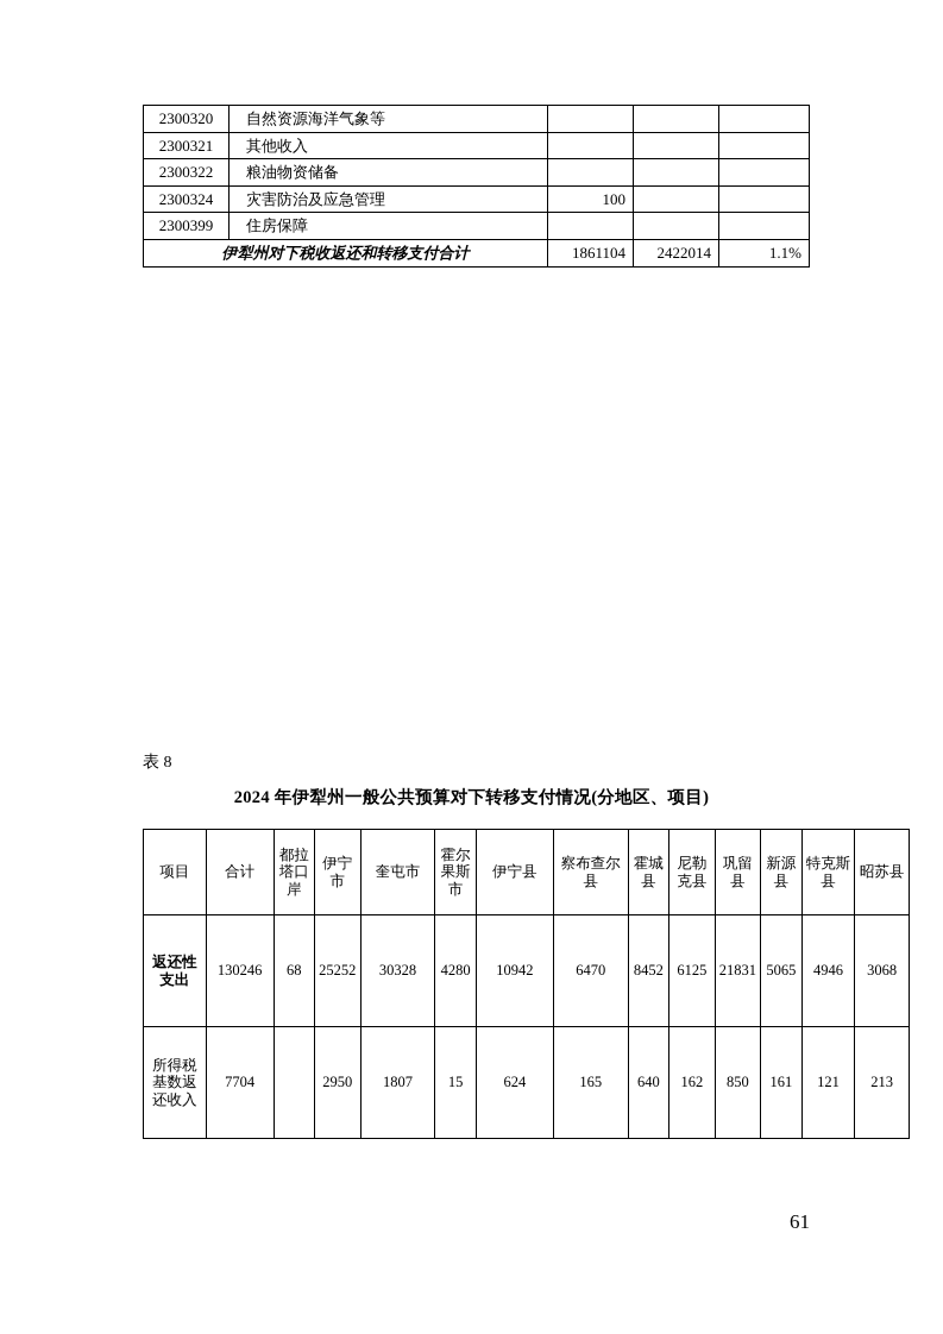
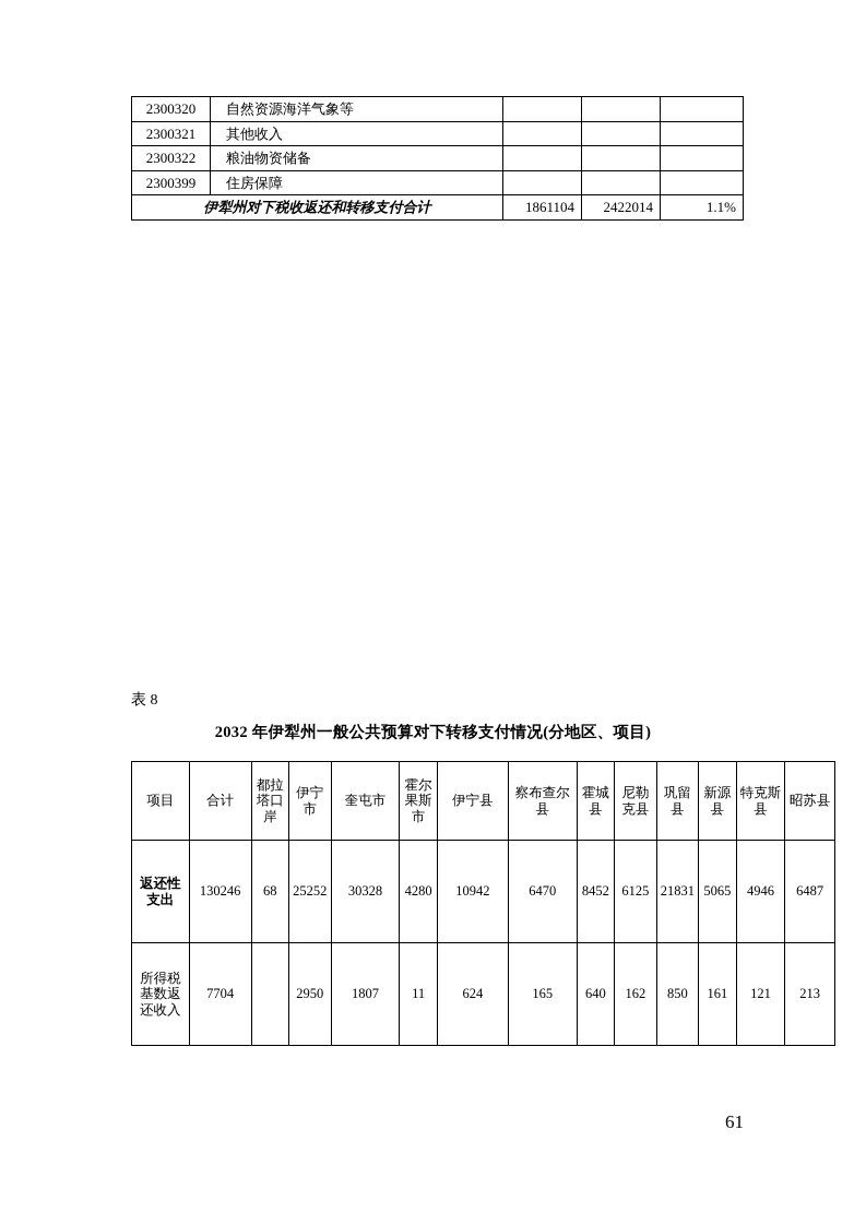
  2300320	自然资源海洋气象等
  2300321	其他收入
  2300322	粮油物资储备
- 2300324	灾害防治及应急管理	100
  2300399	住房保障
  伊犁州对下税收返还和转移支付合计	1861104	2422014	1.1%
  表 8
- 2024 年伊犁州一般公共预算对下转移支付情况(分地区、项目)
+ 2032 年伊犁州一般公共预算对下转移支付情况(分地区、项目)
  项目	合计	都拉塔口岸	伊宁市	奎屯市	霍尔果斯市	伊宁县	察布查尔县	霍城县	尼勒克县	巩留县	新源县	特克斯县	昭苏县
- 返还性支出	130246	68	25252	30328	4280	10942	6470	8452	6125	21831	5065	4946	3068
+ 返还性支出	130246	68	25252	30328	4280	10942	6470	8452	6125	21831	5065	4946	6487
- 所得税基数返还收入	7704		2950	1807	15	624	165	640	162	850	161	121	213
+ 所得税基数返还收入	7704		2950	1807	11	624	165	640	162	850	161	121	213
  61
